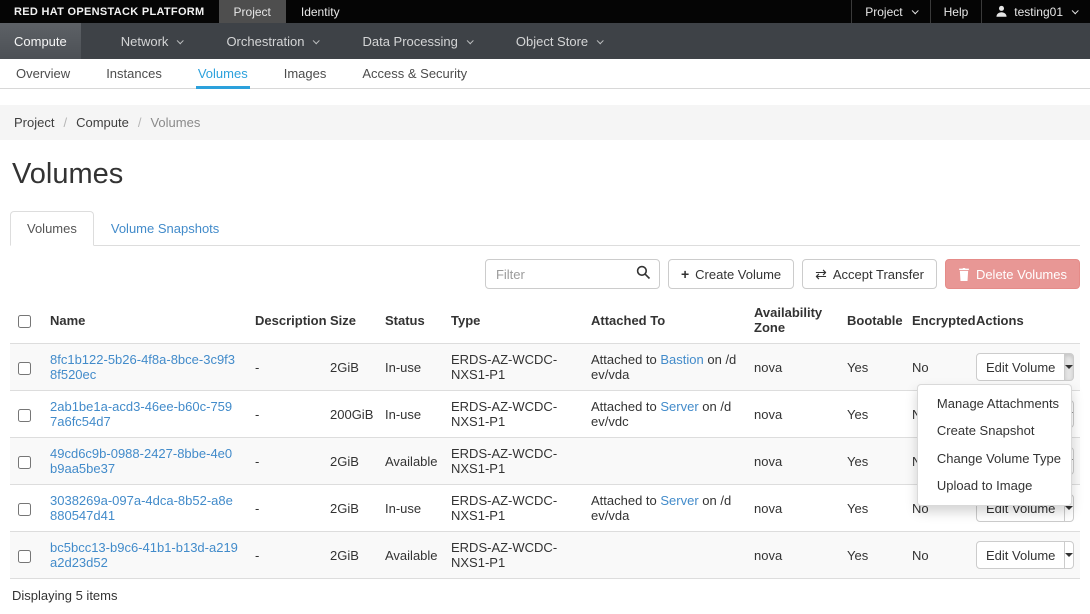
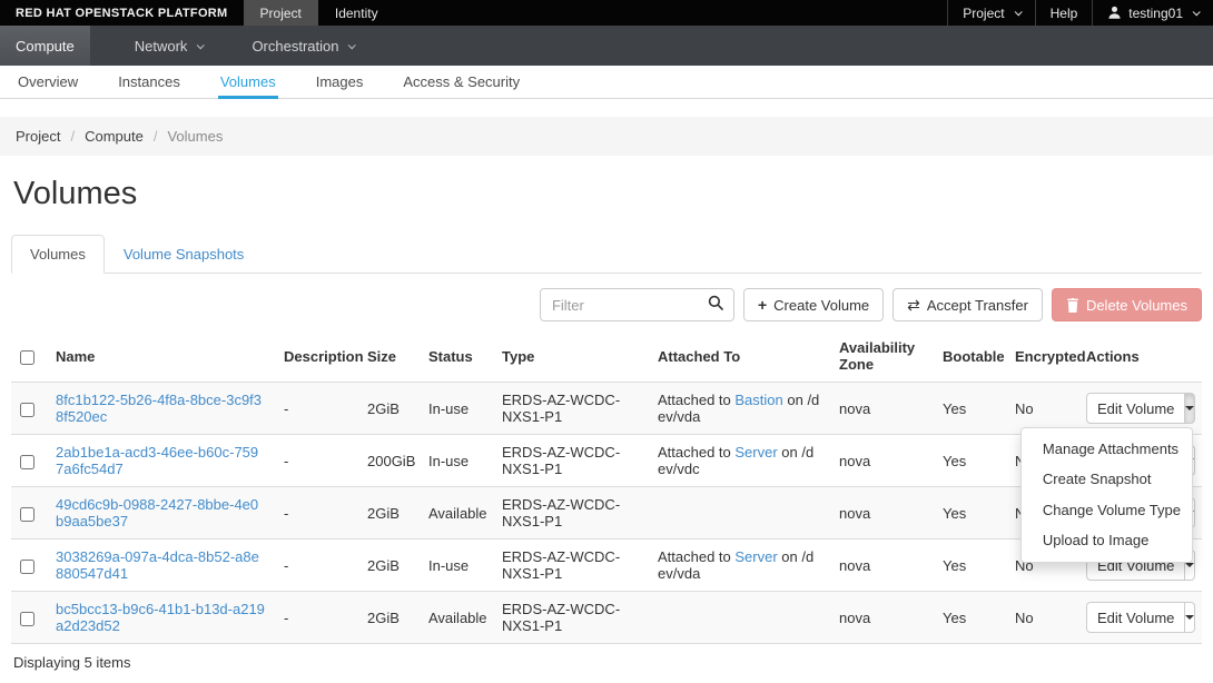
  RED HAT OPENSTACK PLATFORM
  Project
  Identity
  Project
  Help
  testing01
  Compute
  Network
  Orchestration
- Data Processing
- Object Store
  Overview
  Instances
  Volumes
  Images
  Access & Security
  Project
  /
  Compute
  /
  Volumes
  Volumes
  Volumes
  Volume Snapshots
  Filter
  +
  Create Volume
  ⇄
  Accept Transfer
  Delete Volumes
  	Name	Description	Size	Status	Type	Attached To	Availability Zone	Bootable	Encrypted	Actions
  	8fc1b122-5b26-4f8a-8bce-3c9f38f520ec	-	2GiB	In-use	ERDS-AZ-WCDC-NXS1-P1	Attached to Bastion on /dev/vda	nova	Yes	No	Edit Volume Manage Attachments Create Snapshot Change Volume Type Upload to Image
  	2ab1be1a-acd3-46ee-b60c-7597a6fc54d7	-	200GiB	In-use	ERDS-AZ-WCDC-NXS1-P1	Attached to Server on /dev/vdc	nova	Yes
  	49cd6c9b-0988-2427-8bbe-4e0b9aa5be37	-	2GiB	Available	ERDS-AZ-WCDC-NXS1-P1		nova	Yes
  	3038269a-097a-4dca-8b52-a8e880547d41	-	2GiB	In-use	ERDS-AZ-WCDC-NXS1-P1	Attached to Server on /dev/vda	nova	Yes	No	Edit Volume
  	bc5bcc13-b9c6-41b1-b13d-a219a2d23d52	-	2GiB	Available	ERDS-AZ-WCDC-NXS1-P1		nova	Yes	No	Edit Volume
  Displaying 5 items
